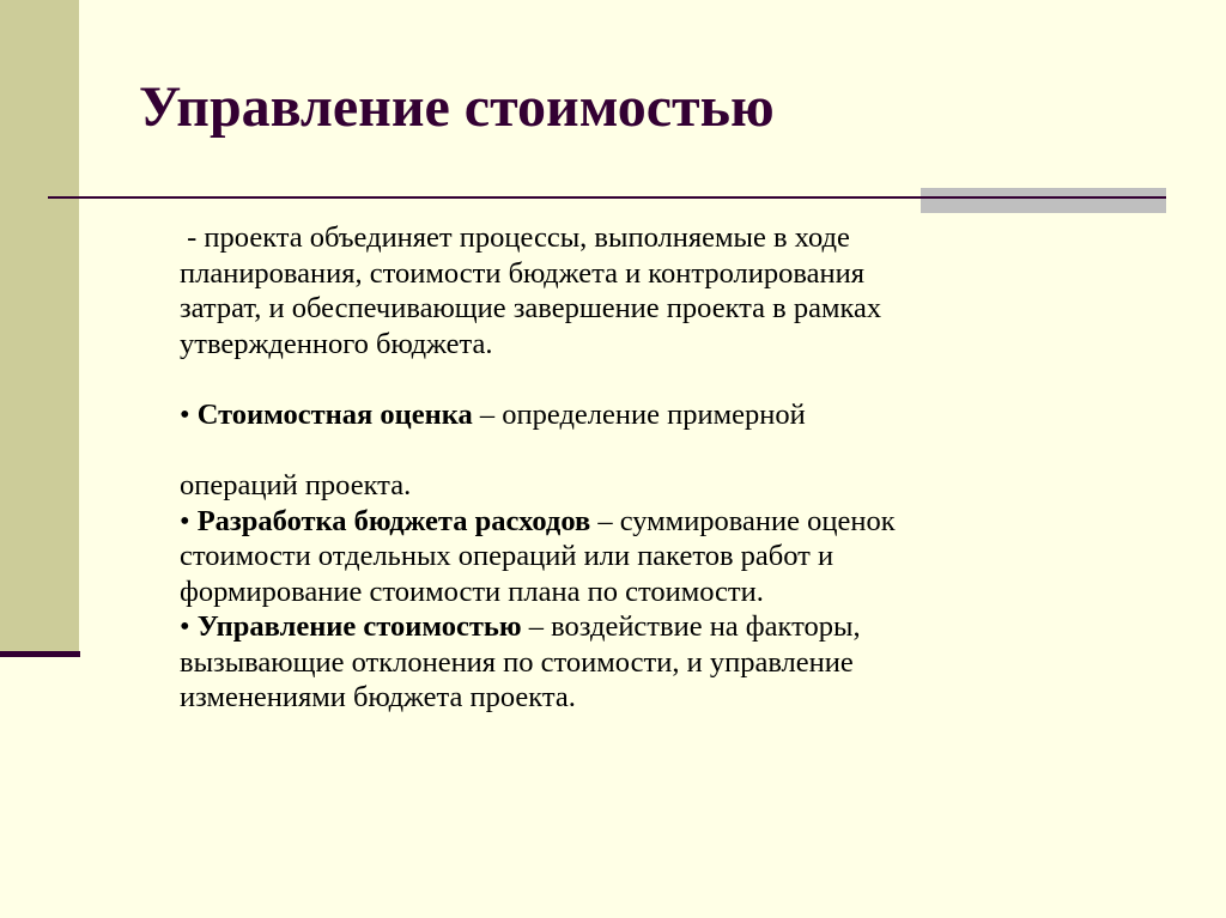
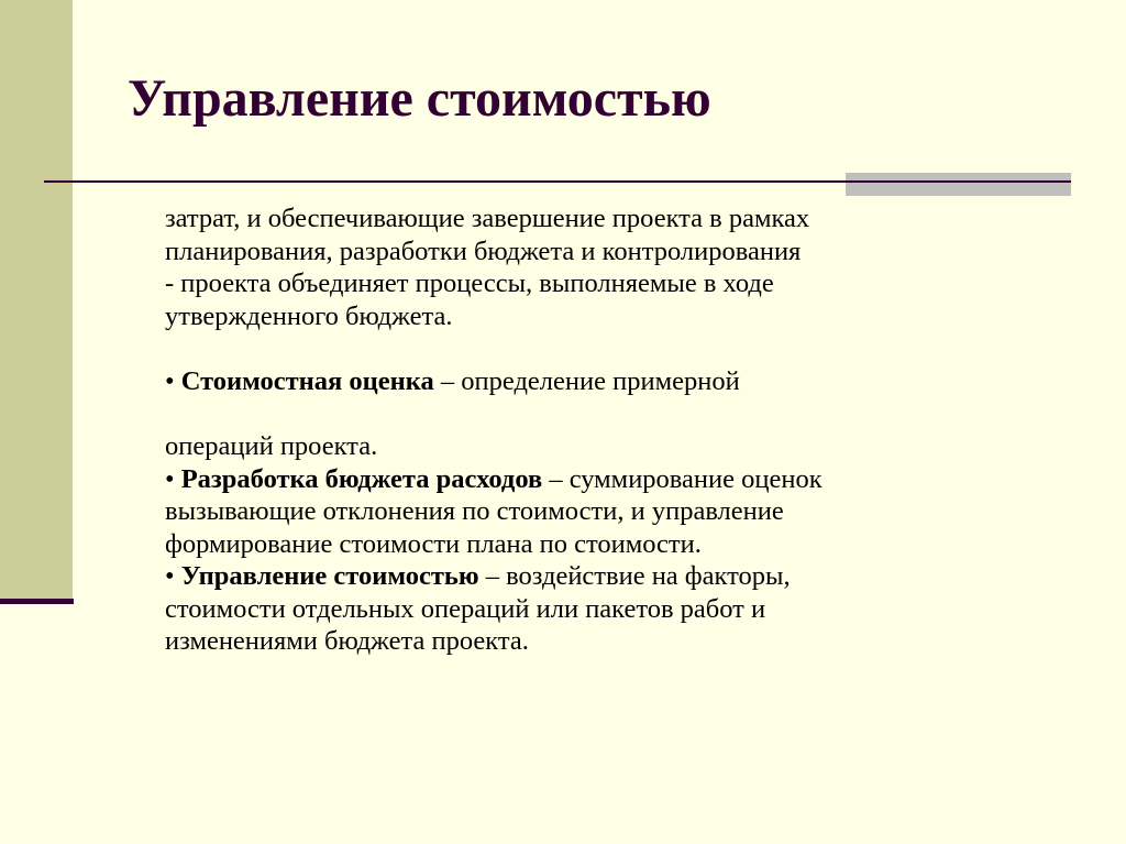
  Управление стоимостью
- - проекта объединяет процессы, выполняемые в ходе
+ затрат, и обеспечивающие завершение проекта в рамках
- планирования, стоимости бюджета и контролирования
+ планирования, разработки бюджета и контролирования
- затрат, и обеспечивающие завершение проекта в рамках
+ - проекта объединяет процессы, выполняемые в ходе
  утвержденного бюджета.
  • Стоимостная оценка – определение примерной
  операций проекта.
  • Разработка бюджета расходов – суммирование оценок
- стоимости отдельных операций или пакетов работ и
+ вызывающие отклонения по стоимости, и управление
  формирование стоимости плана по стоимости.
  • Управление стоимостью – воздействие на факторы,
- вызывающие отклонения по стоимости, и управление
+ стоимости отдельных операций или пакетов работ и
  изменениями бюджета проекта.
